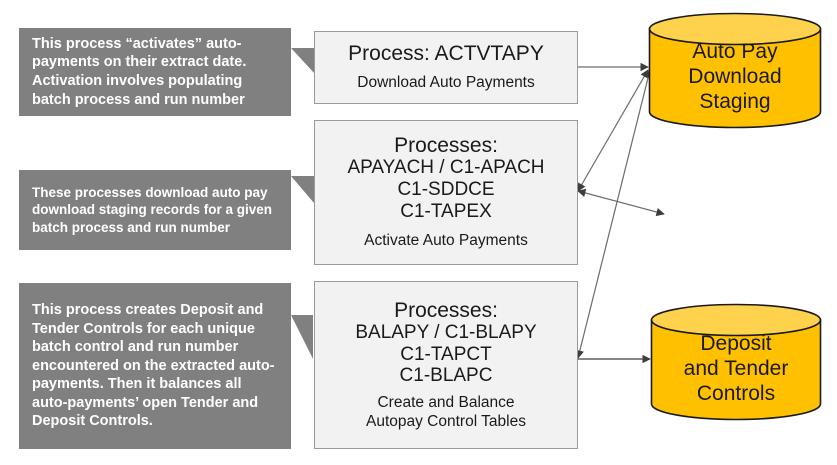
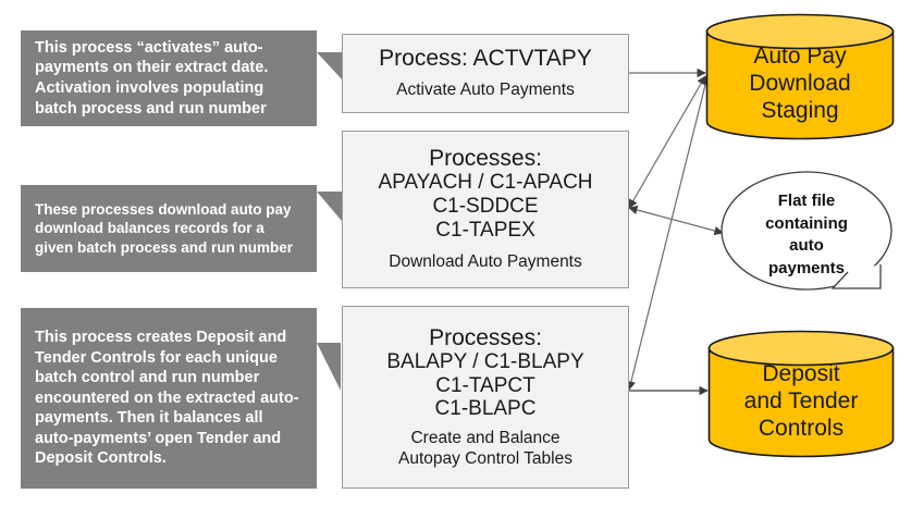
  This process “activates” auto-payments on their extract date. Activation involves populating batch process and run number
- These processes download auto pay download staging records for a given batch process and run number
+ These processes download auto pay download balances records for a given batch process and run number
  This process creates Deposit and Tender Controls for each unique batch control and run number encountered on the extracted auto-payments. Then it balances all auto-payments’ open Tender and Deposit Controls.
  Process: ACTVTAPY
- Download Auto Payments
+ Activate Auto Payments
  Processes:
  APAYACH / C1-APACH
  C1-SDDCE
  C1-TAPEX
- Activate Auto Payments
+ Download Auto Payments
  Processes:
  BALAPY / C1-BLAPY
  C1-TAPCT
  C1-BLAPC
  Create and Balance
  Autopay Control Tables
  Auto Pay
  Download
  Staging
+ Flat file
+ containing
+ auto
+ payments
  Deposit
  and Tender
  Controls
